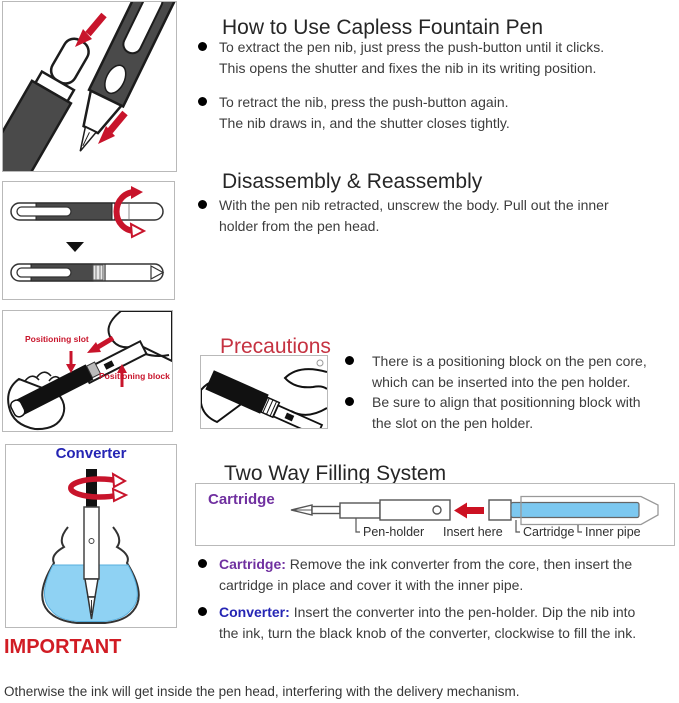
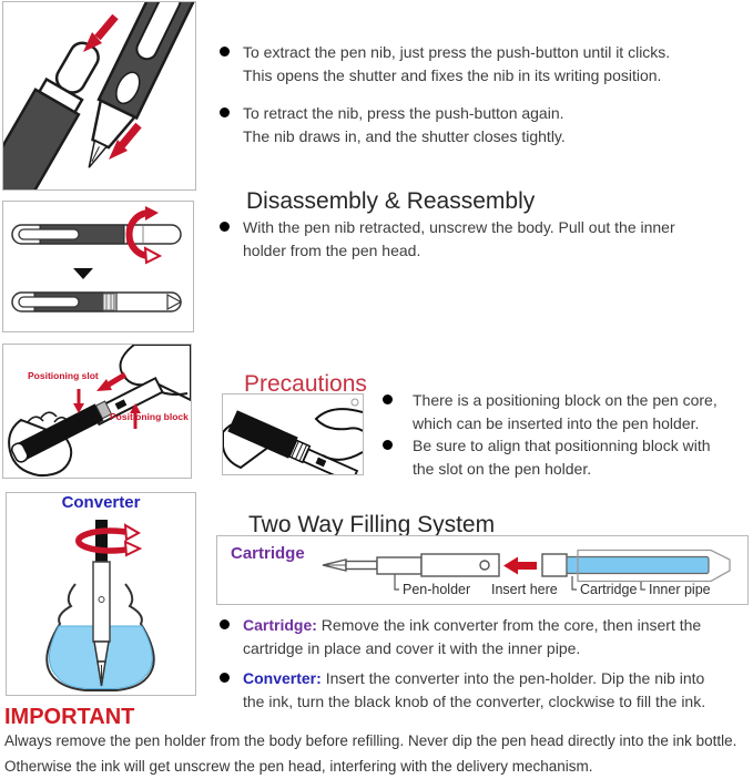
  Positioning slot
  Positioning block
  Converter
- How to Use Capless Fountain Pen
  To extract the pen nib, just press the push-button until it clicks.
  This opens the shutter and fixes the nib in its writing position.
  To retract the nib, press the push-button again.
  The nib draws in, and the shutter closes tightly.
  Disassembly & Reassembly
  With the pen nib retracted, unscrew the body. Pull out the inner
  holder from the pen head.
  Precautions
  There is a positioning block on the pen core,
  which can be inserted into the pen holder.
  Be sure to align that positionning block with
  the slot on the pen holder.
  Two Way Filling System
  Cartridge
  Pen-holder
  Insert here
  Cartridge
  Inner pipe
  Cartridge: Remove the ink converter from the core, then insert the
  cartridge in place and cover it with the inner pipe.
  Converter: Insert the converter into the pen-holder. Dip the nib into
  the ink, turn the black knob of the converter, clockwise to fill the ink.
  IMPORTANT
+ Always remove the pen holder from the body before refilling. Never dip the pen head directly into the ink bottle.
- Otherwise the ink will get inside the pen head, interfering with the delivery mechanism.
+ Otherwise the ink will get unscrew the pen head, interfering with the delivery mechanism.
